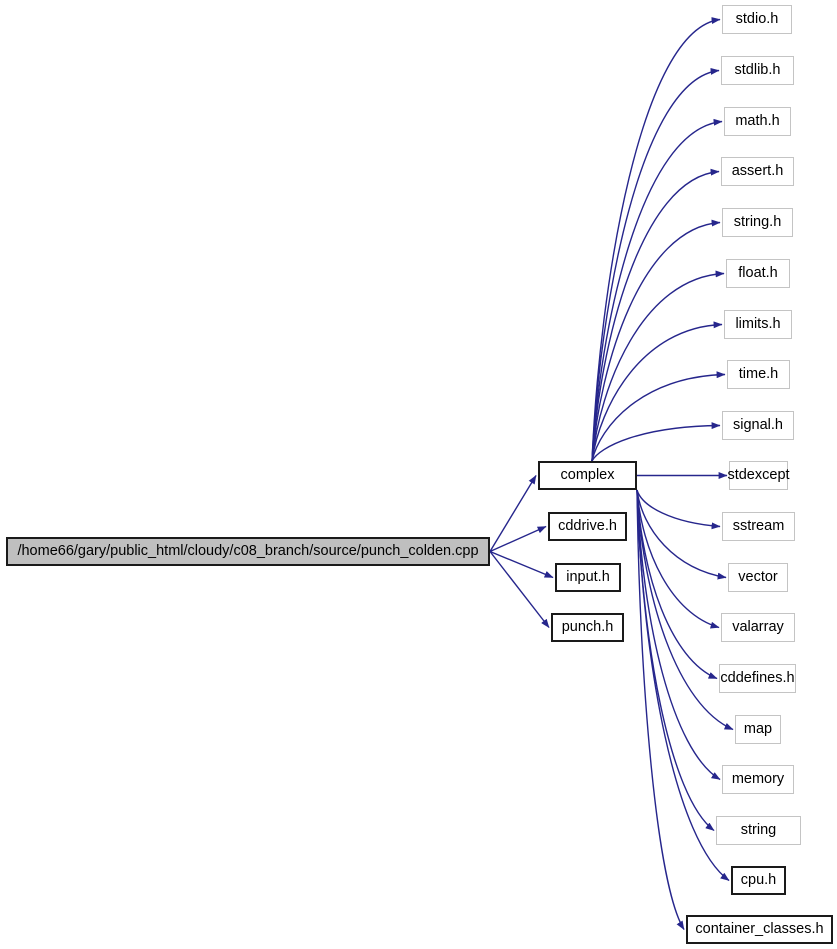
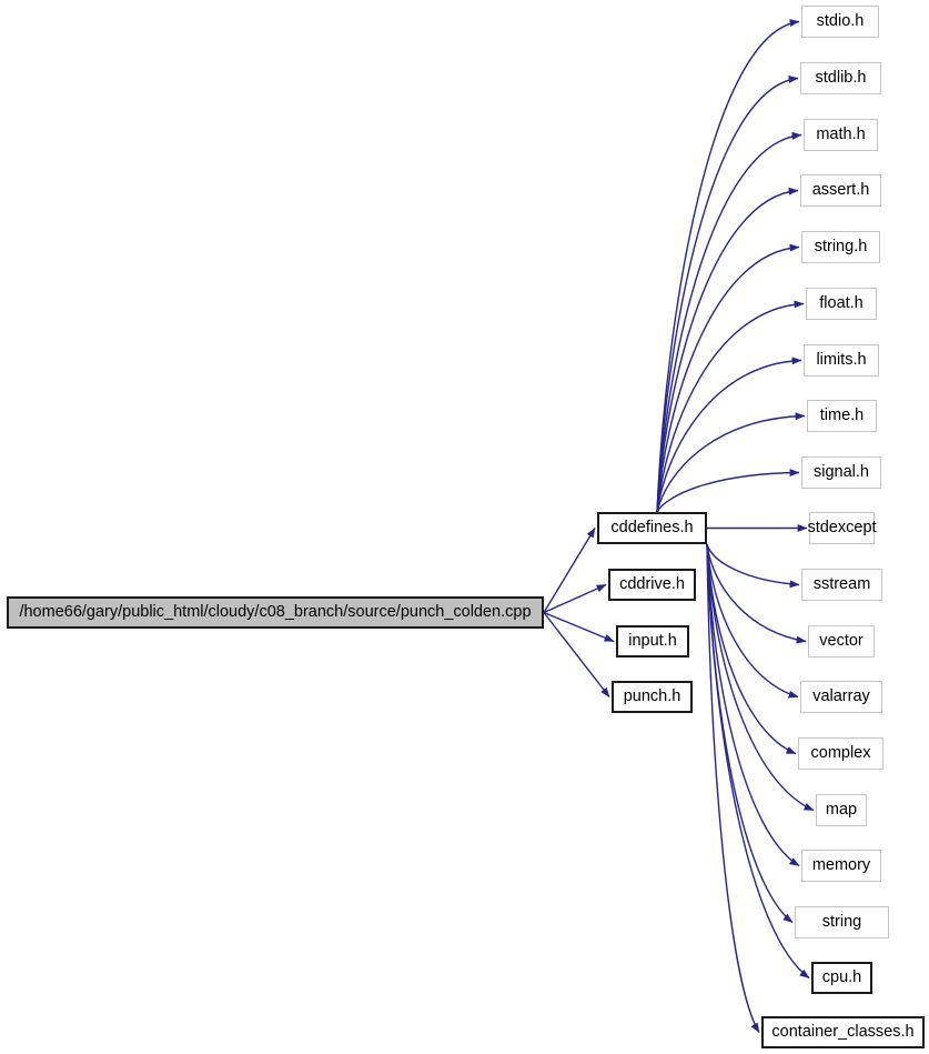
  /home66/gary/public_html/cloudy/c08_branch/source/punch_colden.cpp
- complex
+ cddefines.h
  cddrive.h
  input.h
  punch.h
  stdio.h
  stdlib.h
  math.h
  assert.h
  string.h
  float.h
  limits.h
  time.h
  signal.h
  stdexcept
  sstream
  vector
  valarray
- cddefines.h
+ complex
  map
  memory
  string
  cpu.h
  container_classes.h
